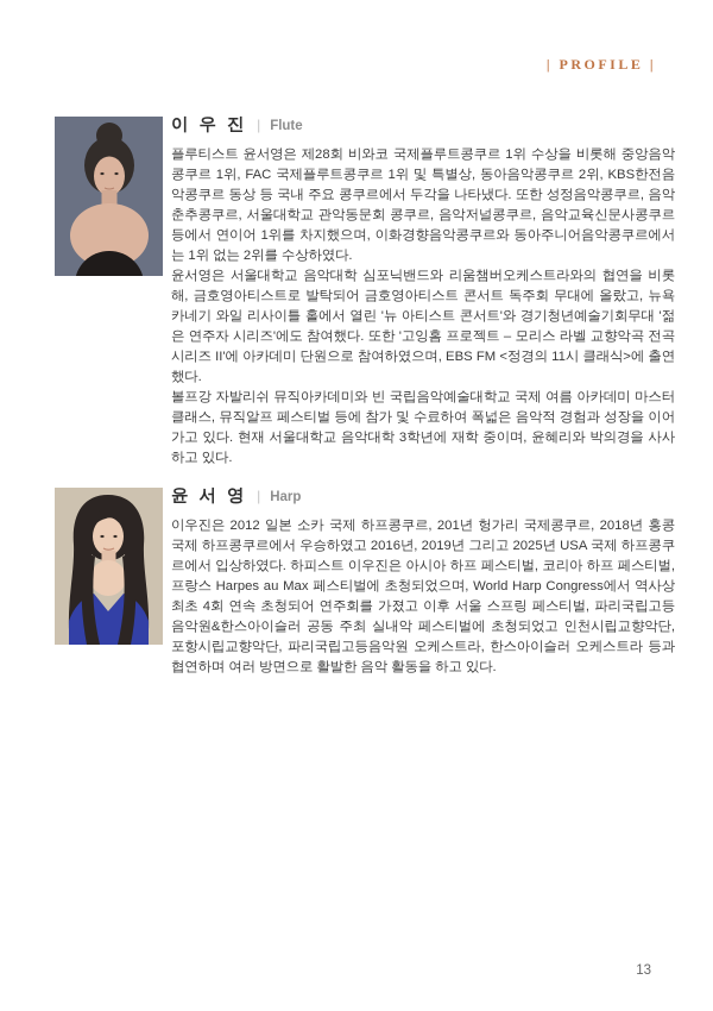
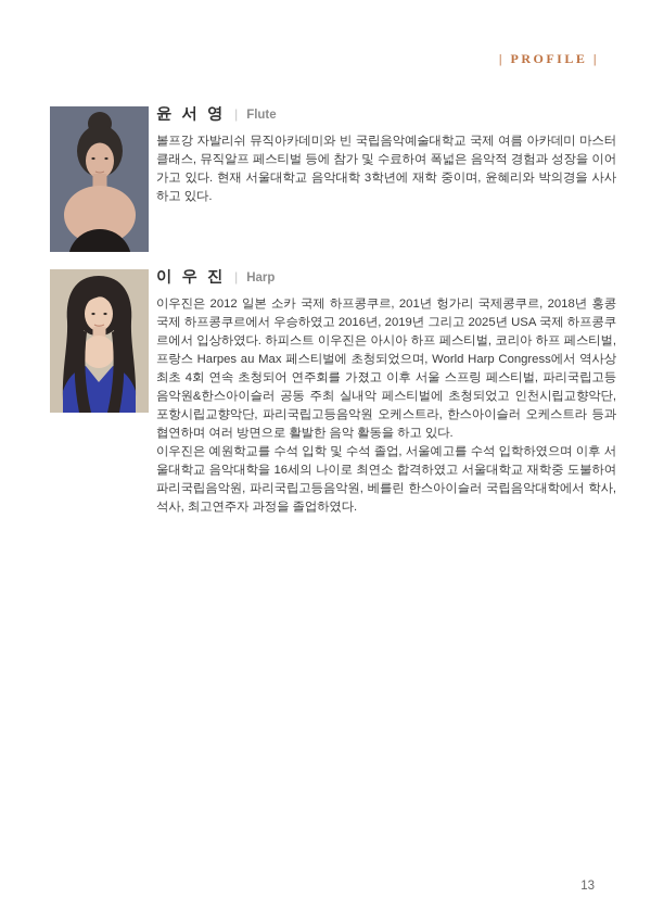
  | PROFILE |
- 이 우 진
+ 윤 서 영
  |
  Flute
- 플루티스트 윤서영은 제28회 비와코 국제플루트콩쿠르 1위 수상을 비롯해 중앙음악콩쿠르 1위, FAC 국제플루트콩쿠르 1위 및 특별상, 동아음악콩쿠르 2위, KBS한전음악콩쿠르 동상 등 국내 주요 콩쿠르에서 두각을 나타냈다. 또한 성정음악콩쿠르, 음악춘추콩쿠르, 서울대학교 관악동문회 콩쿠르, 음악저널콩쿠르, 음악교육신문사콩쿠르 등에서 연이어 1위를 차지했으며, 이화경향음악콩쿠르와 동아주니어음악콩쿠르에서는 1위 없는 2위를 수상하였다.
- 윤서영은 서울대학교 음악대학 심포닉밴드와 리움챔버오케스트라와의 협연을 비롯해, 금호영아티스트로 발탁되어 금호영아티스트 콘서트 독주회 무대에 올랐고, 뉴욕 카네기 와일 리사이틀 홀에서 열린 '뉴 아티스트 콘서트'와 경기청년예술기회무대 '젊은 연주자 시리즈'에도 참여했다. 또한 '고잉홈 프로젝트 – 모리스 라벨 교향악곡 전곡 시리즈 II'에 아카데미 단원으로 참여하였으며, EBS FM <정경의 11시 클래식>에 출연했다.
  볼프강 자발리쉬 뮤직아카데미와 빈 국립음악예술대학교 국제 여름 아카데미 마스터클래스, 뮤직알프 페스티벌 등에 참가 및 수료하여 폭넓은 음악적 경험과 성장을 이어가고 있다. 현재 서울대학교 음악대학 3학년에 재학 중이며, 윤혜리와 박의경을 사사하고 있다.
- 윤 서 영
+ 이 우 진
  |
  Harp
  이우진은 2012 일본 소카 국제 하프콩쿠르, 201년 헝가리 국제콩쿠르, 2018년 홍콩 국제 하프콩쿠르에서 우승하였고 2016년, 2019년 그리고 2025년 USA 국제 하프콩쿠르에서 입상하였다. 하피스트 이우진은 아시아 하프 페스티벌, 코리아 하프 페스티벌, 프랑스 Harpes au Max 페스티벌에 초청되었으며, World Harp Congress에서 역사상 최초 4회 연속 초청되어 연주회를 가졌고 이후 서울 스프링 페스티벌, 파리국립고등음악원&한스아이슬러 공동 주최 실내악 페스티벌에 초청되었고 인천시립교향악단, 포항시립교향악단, 파리국립고등음악원 오케스트라, 한스아이슬러 오케스트라 등과 협연하며 여러 방면으로 활발한 음악 활동을 하고 있다.
+ 이우진은 예원학교를 수석 입학 및 수석 졸업, 서울예고를 수석 입학하였으며 이후 서울대학교 음악대학을 16세의 나이로 최연소 합격하였고 서울대학교 재학중 도불하여 파리국립음악원, 파리국립고등음악원, 베를린 한스아이슬러 국립음악대학에서 학사, 석사, 최고연주자 과정을 졸업하였다.
  13
